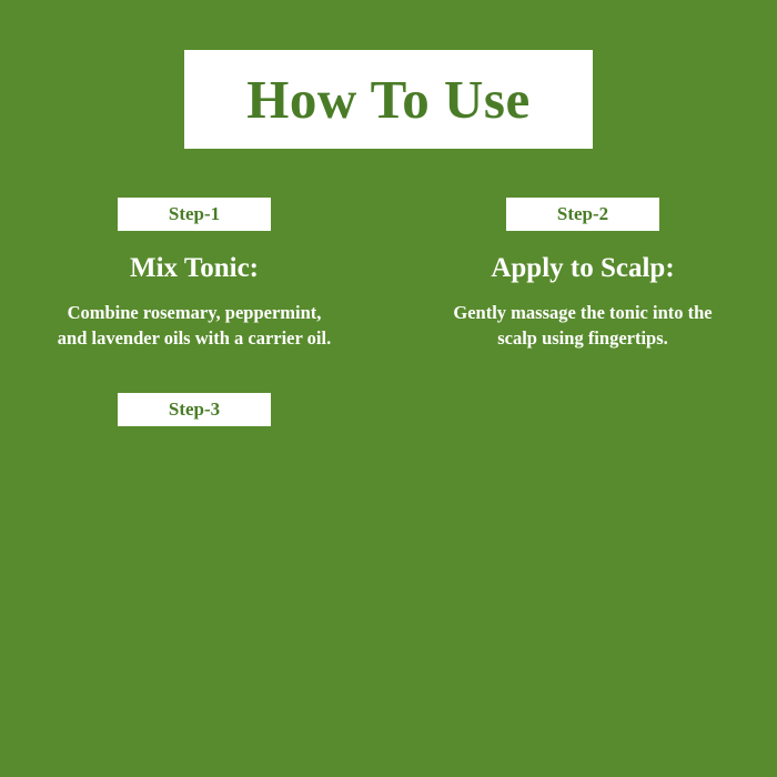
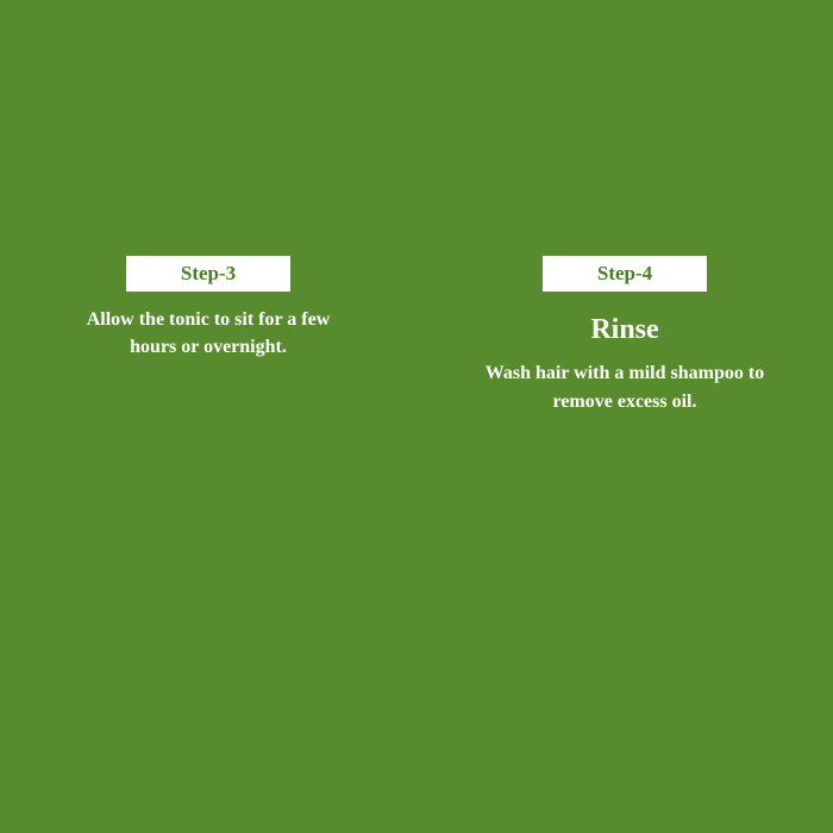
- How To Use
- Step-1
- Mix Tonic:
- Combine rosemary, peppermint, and lavender oils with a carrier oil.
- Step-2
- Apply to Scalp:
- Gently massage the tonic into the scalp using fingertips.
  Step-3
+ Allow the tonic to sit for a few hours or overnight.
+ Step-4
+ Rinse
+ Wash hair with a mild shampoo to remove excess oil.
